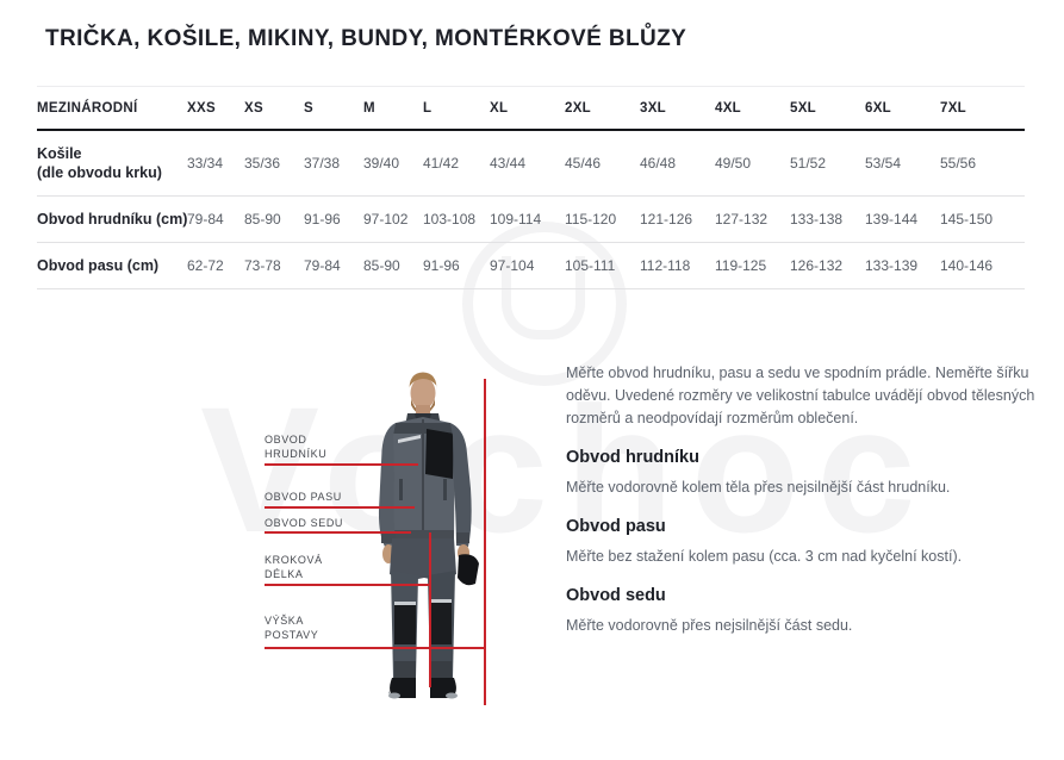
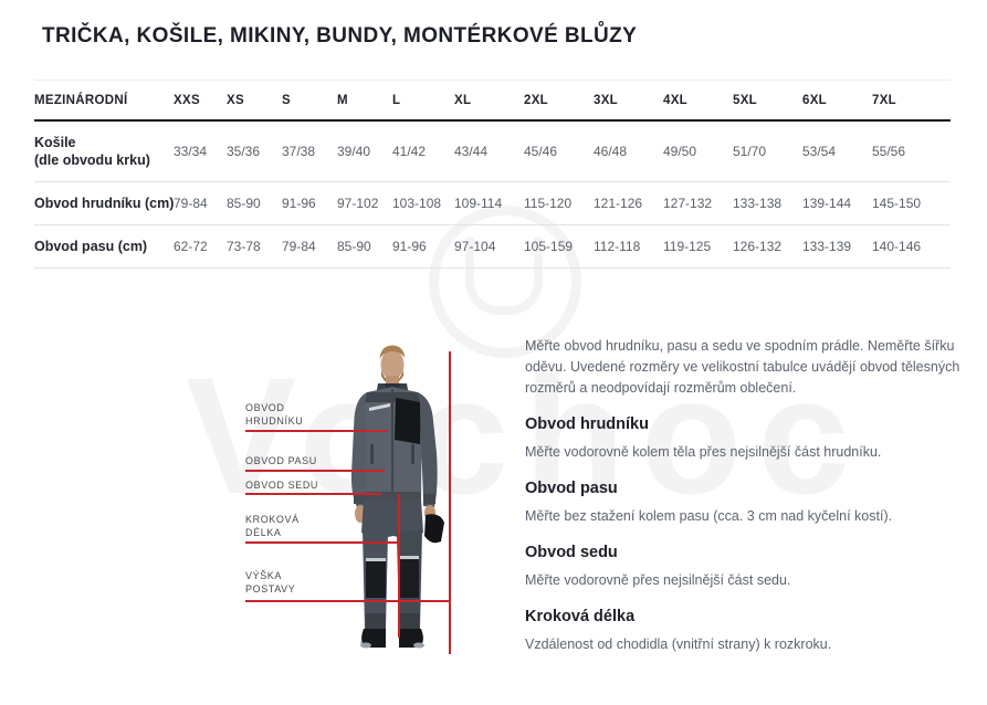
  Vchoc
  TRIČKA, KOŠILE, MIKINY, BUNDY, MONTÉRKOVÉ BLŮZY
  MEZINÁRODNÍ	XXS	XS	S	M	L	XL	2XL	3XL	4XL	5XL	6XL	7XL
- Košile (dle obvodu krku)	33/34	35/36	37/38	39/40	41/42	43/44	45/46	46/48	49/50	51/52	53/54	55/56
+ Košile (dle obvodu krku)	33/34	35/36	37/38	39/40	41/42	43/44	45/46	46/48	49/50	51/70	53/54	55/56
  Obvod hrudníku (cm)	79-84	85-90	91-96	97-102	103-108	109-114	115-120	121-126	127-132	133-138	139-144	145-150
- Obvod pasu (cm)	62-72	73-78	79-84	85-90	91-96	97-104	105-111	112-118	119-125	126-132	133-139	140-146
+ Obvod pasu (cm)	62-72	73-78	79-84	85-90	91-96	97-104	105-159	112-118	119-125	126-132	133-139	140-146
  OBVOD
  HRUDNÍKU
  OBVOD PASU
  OBVOD SEDU
  KROKOVÁ
  DÉLKA
  VÝŠKA
  POSTAVY
  Měřte obvod hrudníku, pasu a sedu ve spodním prádle. Neměřte šířku oděvu. Uvedené rozměry ve velikostní tabulce uvádějí obvod tělesných rozměrů a neodpovídají rozměrům oblečení.
  Obvod hrudníku
  Měřte vodorovně kolem těla přes nejsilnější část hrudníku.
  Obvod pasu
  Měřte bez stažení kolem pasu (cca. 3 cm nad kyčelní kostí).
  Obvod sedu
  Měřte vodorovně přes nejsilnější část sedu.
+ Kroková délka
+ Vzdálenost od chodidla (vnitřní strany) k rozkroku.
